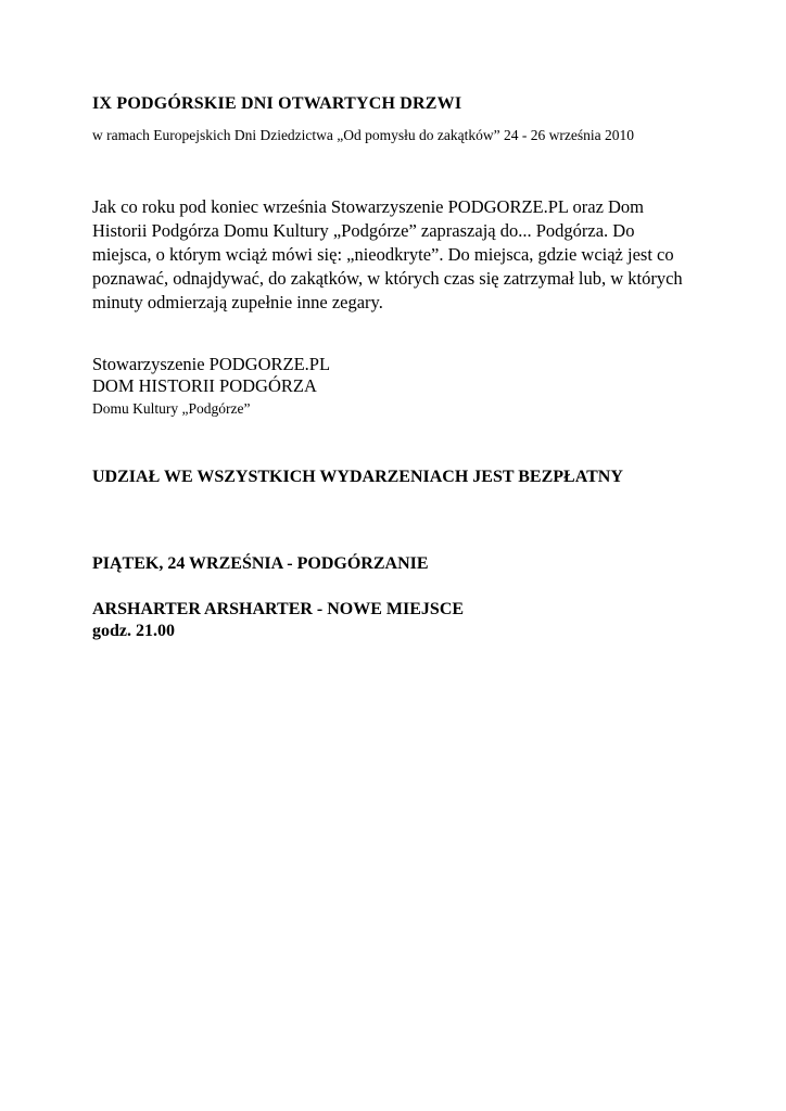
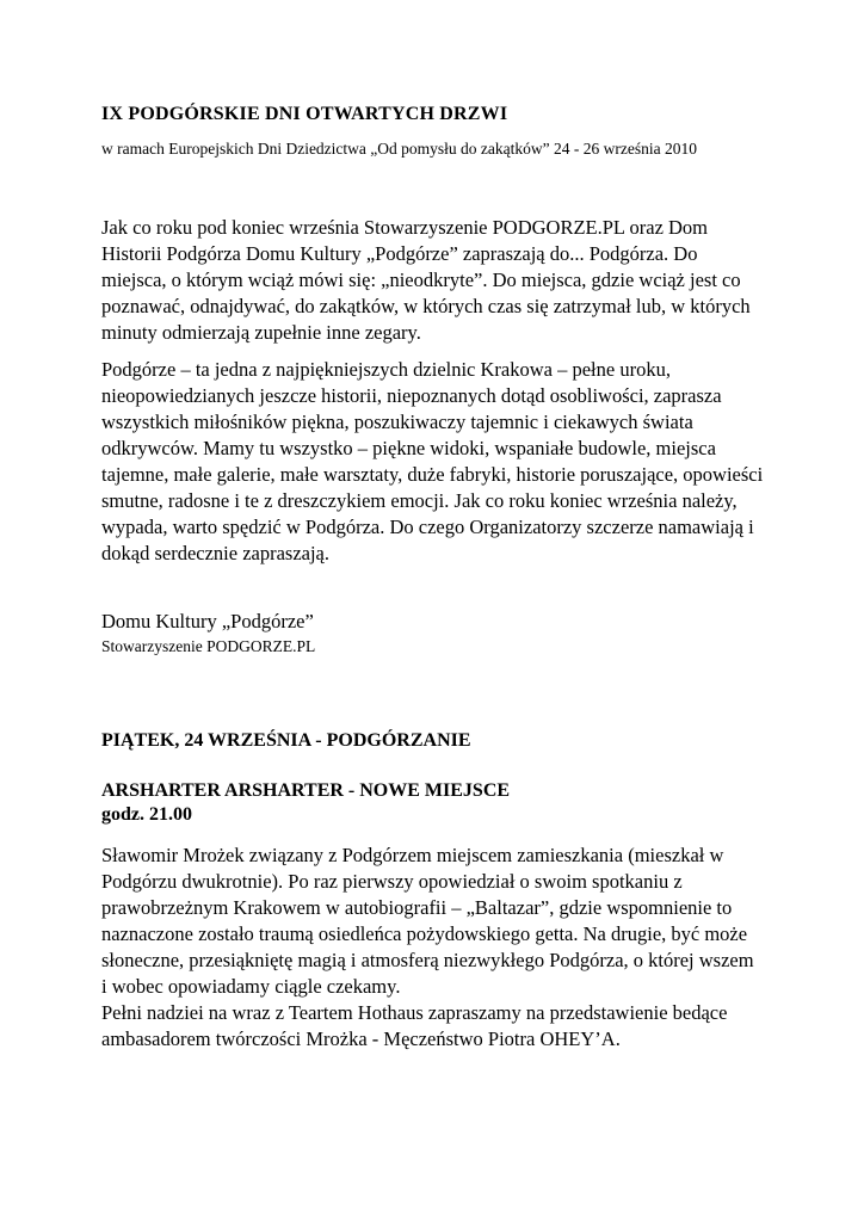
  IX PODGÓRSKIE DNI OTWARTYCH DRZWI
  w ramach Europejskich Dni Dziedzictwa „Od pomysłu do zakątków” 24 - 26 września 2010
  Jak co roku pod koniec września Stowarzyszenie PODGORZE.PL oraz Dom Historii Podgórza Domu Kultury „Podgórze” zapraszają do... Podgórza. Do miejsca, o którym wciąż mówi się: „nieodkryte”. Do miejsca, gdzie wciąż jest co poznawać, odnajdywać, do zakątków, w których czas się zatrzymał lub, w których minuty odmierzają zupełnie inne zegary.
+ Podgórze – ta jedna z najpiękniejszych dzielnic Krakowa – pełne uroku, nieopowiedzianych jeszcze historii, niepoznanych dotąd osobliwości, zaprasza wszystkich miłośników piękna, poszukiwaczy tajemnic i ciekawych świata odkrywców. Mamy tu wszystko – piękne widoki, wspaniałe budowle, miejsca tajemne, małe galerie, małe warsztaty, duże fabryki, historie poruszające, opowieści smutne, radosne i te z dreszczykiem emocji. Jak co roku koniec września należy, wypada, warto spędzić w Podgórza. Do czego Organizatorzy szczerze namawiają i dokąd serdecznie zapraszają.
- Stowarzyszenie PODGORZE.PL
+ Domu Kultury „Podgórze”
- DOM HISTORII PODGÓRZA
- Domu Kultury „Podgórze”
+ Stowarzyszenie PODGORZE.PL
- UDZIAŁ WE WSZYSTKICH WYDARZENIACH JEST BEZPŁATNY
  PIĄTEK, 24 WRZEŚNIA - PODGÓRZANIE
  ARSHARTER ARSHARTER - NOWE MIEJSCE
  godz. 21.00
+ Sławomir Mrożek związany z Podgórzem miejscem zamieszkania (mieszkał w Podgórzu dwukrotnie). Po raz pierwszy opowiedział o swoim spotkaniu z prawobrzeżnym Krakowem w autobiografii – „Baltazar”, gdzie wspomnienie to naznaczone zostało traumą osiedleńca pożydowskiego getta. Na drugie, być może słoneczne, przesiąkniętę magią i atmosferą niezwykłego Podgórza, o której wszem i wobec opowiadamy ciągle czekamy.
+ Pełni nadziei na wraz z Teartem Hothaus zapraszamy na przedstawienie bedące ambasadorem twórczości Mrożka - Męczeństwo Piotra OHEY’A.
